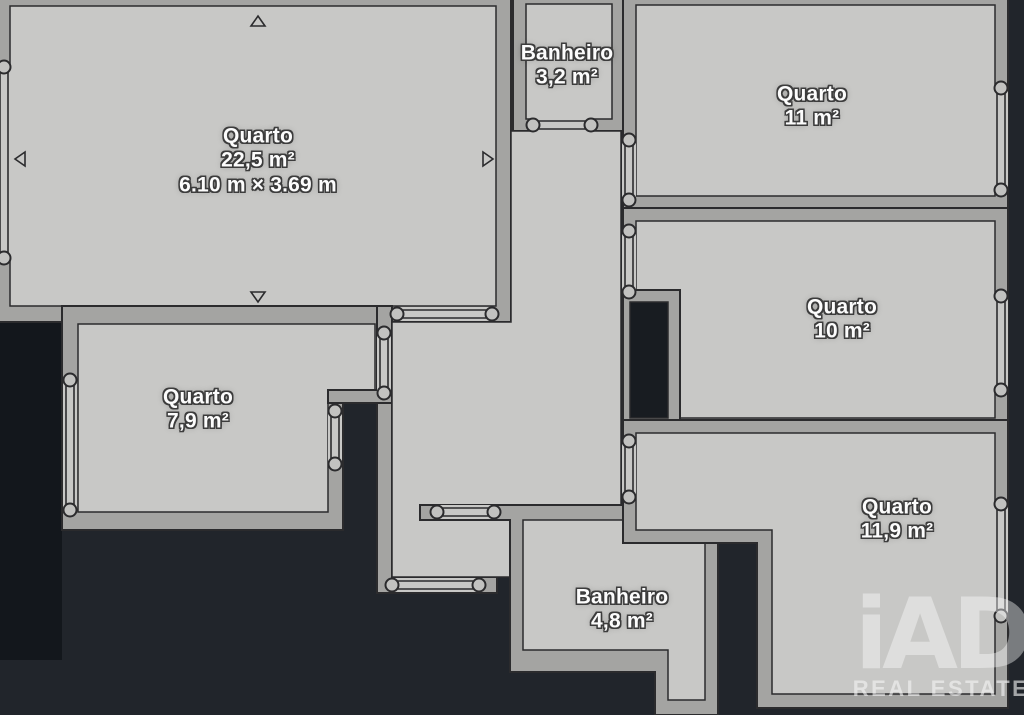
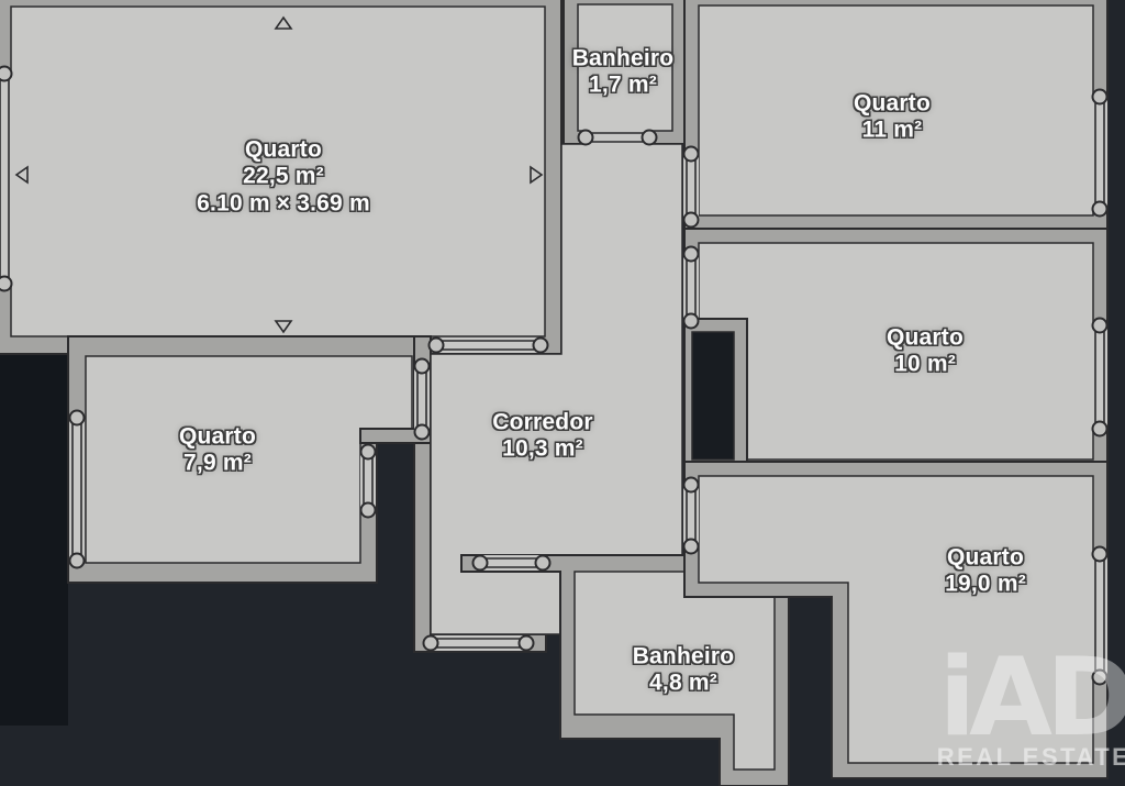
  Quarto
  22,5 m²
  6.10 m × 3.69 m
  Banheiro
- 3,2 m²
+ 1,7 m²
  Quarto
  11 m²
  Quarto
  10 m²
  Quarto
  7,9 m²
+ Corredor
+ 10,3 m²
  Quarto
- 11,9 m²
+ 19,0 m²
  Banheiro
  4,8 m²
  iAD
  REAL ESTATE
